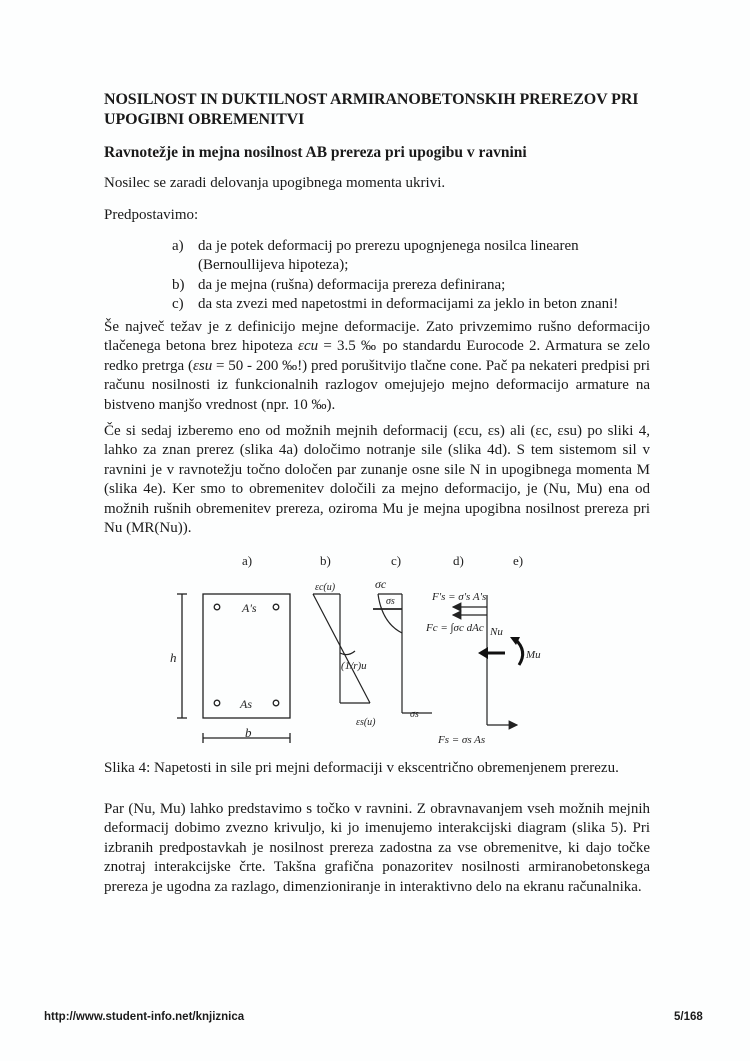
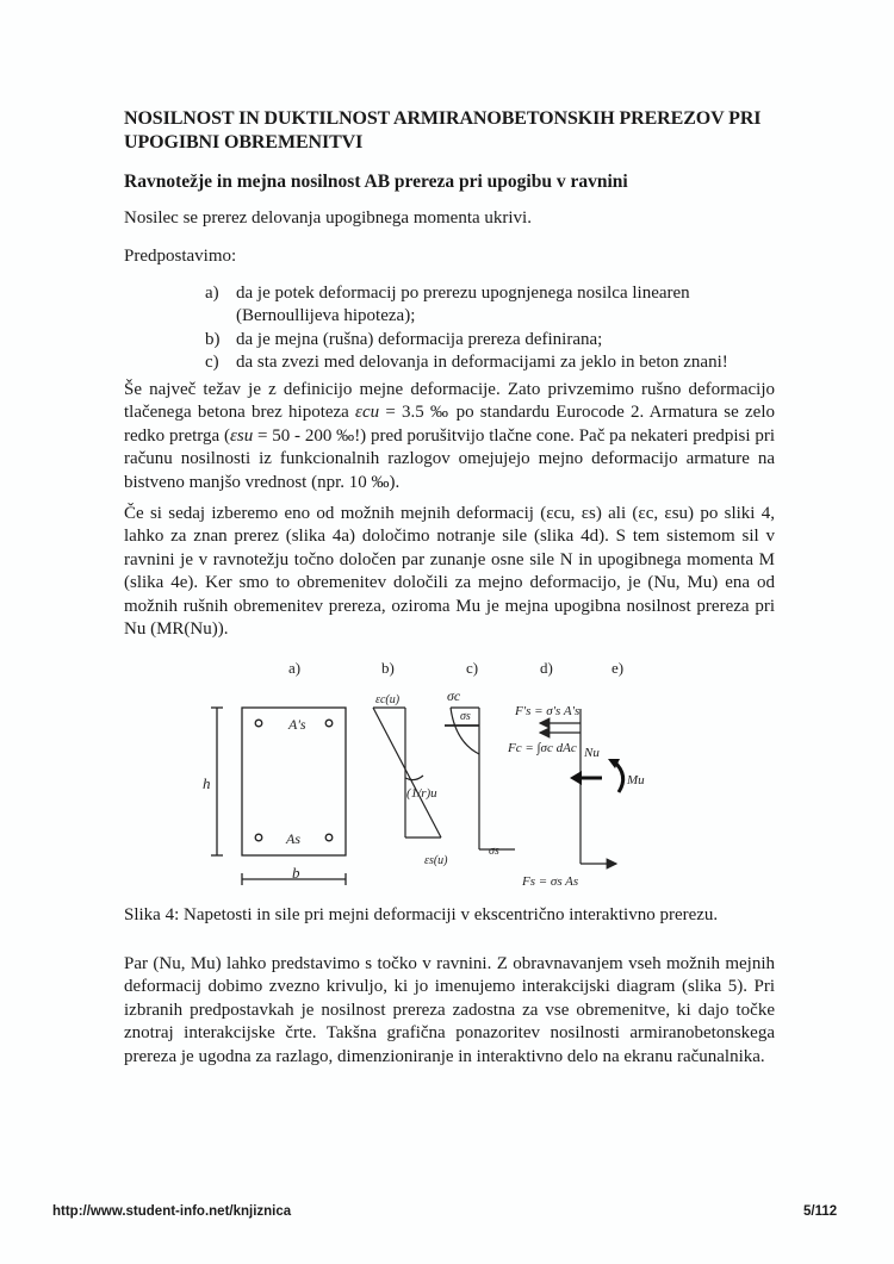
  NOSILNOST IN DUKTILNOST ARMIRANOBETONSKIH PREREZOV PRI UPOGIBNI OBREMENITVI
  Ravnotežje in mejna nosilnost AB prereza pri upogibu v ravnini
- Nosilec se zaradi delovanja upogibnega momenta ukrivi.
+ Nosilec se prerez delovanja upogibnega momenta ukrivi.
  Predpostavimo:
  a)
  da je potek deformacij po prerezu upognjenega nosilca linearen (Bernoullijeva hipoteza);
  b)
  da je mejna (rušna) deformacija prereza definirana;
  c)
- da sta zvezi med napetostmi in deformacijami za jeklo in beton znani!
+ da sta zvezi med delovanja in deformacijami za jeklo in beton znani!
  Še največ težav je z definicijo mejne deformacije. Zato privzemimo rušno deformacijo tlačenega betona brez hipoteza εcu = 3.5 ‰ po standardu Eurocode 2. Armatura se zelo redko pretrga (εsu = 50 - 200 ‰!) pred porušitvijo tlačne cone. Pač pa nekateri predpisi pri računu nosilnosti iz funkcionalnih razlogov omejujejo mejno deformacijo armature na bistveno manjšo vrednost (npr. 10 ‰).
  Če si sedaj izberemo eno od možnih mejnih deformacij (εcu, εs) ali (εc, εsu) po sliki 4, lahko za znan prerez (slika 4a) določimo notranje sile (slika 4d). S tem sistemom sil v ravnini je v ravnotežju točno določen par zunanje osne sile N in upogibnega momenta M (slika 4e). Ker smo to obremenitev določili za mejno deformacijo, je (Nu, Mu) ena od možnih rušnih obremenitev prereza, oziroma Mu je mejna upogibna nosilnost prereza pri Nu (MR(Nu)).
  a)
  b)
  c)
  d)
  e)
  h
  A's
  As
  b
  εc(u)
  (1/r)u
  εs(u)
  σc
  σs
  σs
  F's = σ's A's
  Fc = ∫σc dAc
  Fs = σs As
  Nu
  Mu
- Slika 4: Napetosti in sile pri mejni deformaciji v ekscentrično obremenjenem prerezu.
+ Slika 4: Napetosti in sile pri mejni deformaciji v ekscentrično interaktivno prerezu.
  Par (Nu, Mu) lahko predstavimo s točko v ravnini. Z obravnavanjem vseh možnih mejnih deformacij dobimo zvezno krivuljo, ki jo imenujemo interakcijski diagram (slika 5). Pri izbranih predpostavkah je nosilnost prereza zadostna za vse obremenitve, ki dajo točke znotraj interakcijske črte. Takšna grafična ponazoritev nosilnosti armiranobetonskega prereza je ugodna za razlago, dimenzioniranje in interaktivno delo na ekranu računalnika.
  http://www.student-info.net/knjiznica
- 5/168
+ 5/112
